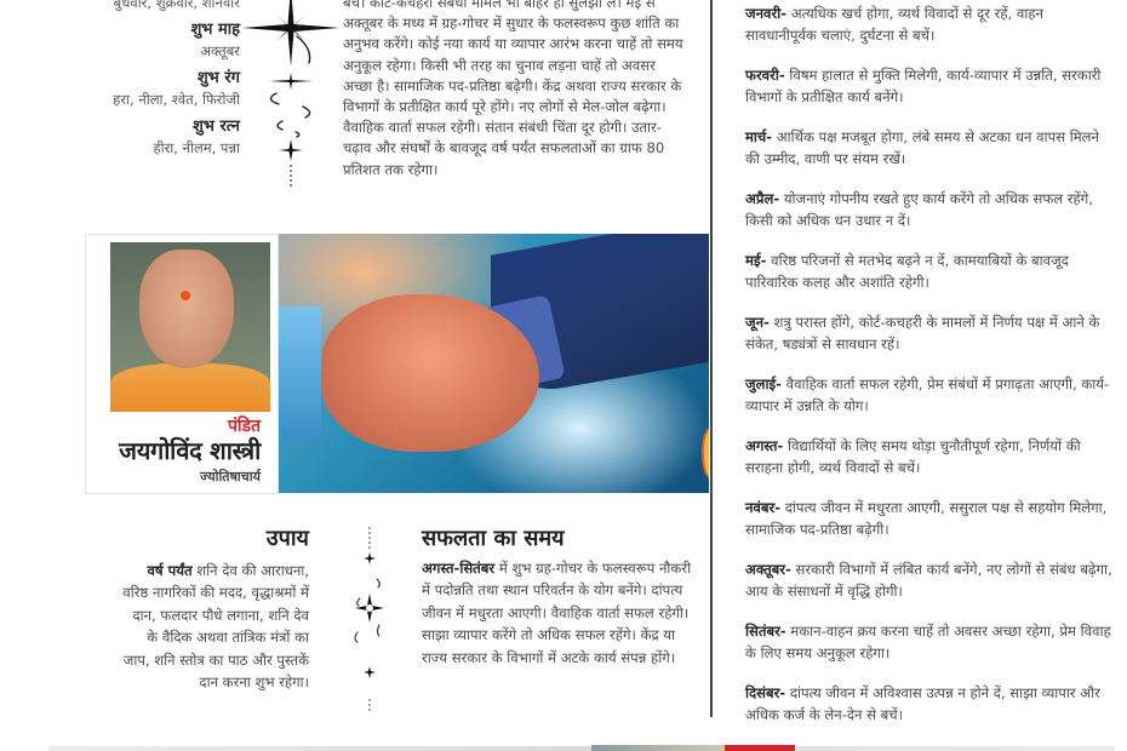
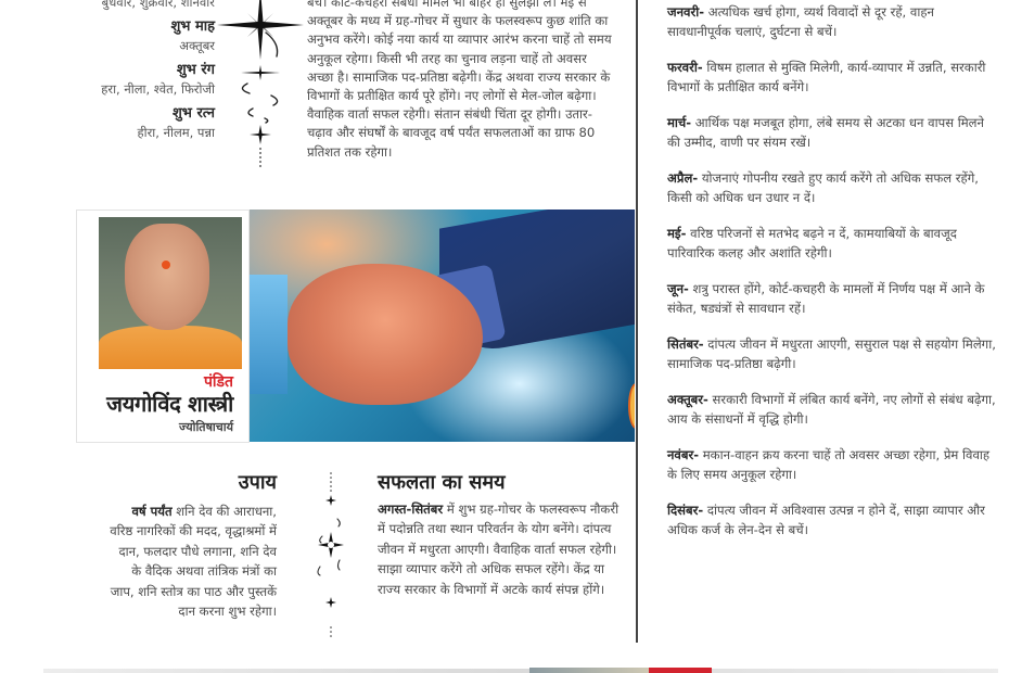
  बुधवार, शुक्रवार, शनिवार
  शुभ माह
  अक्तूबर
  शुभ रंग
  हरा, नीला, श्वेत, फिरोजी
  शुभ रत्न
  हीरा, नीलम, पन्ना
  बचें। कोर्ट-कचहरी संबंधी मामले भी बाहर ही सुलझा लें। मई से अक्तूबर के मध्य में ग्रह-गोचर में सुधार के फलस्वरूप कुछ शांति का अनुभव करेंगे। कोई नया कार्य या व्यापार आरंभ करना चाहें तो समय अनुकूल रहेगा। किसी भी तरह का चुनाव लड़ना चाहें तो अवसर अच्छा है। सामाजिक पद-प्रतिष्ठा बढ़ेगी। केंद्र अथवा राज्य सरकार के विभागों के प्रतीक्षित कार्य पूरे होंगे। नए लोगों से मेल-जोल बढ़ेगा। वैवाहिक वार्ता सफल रहेगी। संतान संबंधी चिंता दूर होगी। उतार-चढ़ाव और संघर्षों के बावजूद वर्ष पर्यंत सफलताओं का ग्राफ 80 प्रतिशत तक रहेगा।
  पंडित
  जयगोविंद शास्त्री
  ज्योतिषाचार्य
  उपाय
  वर्ष पर्यंत शनि देव की आराधना, वरिष्ठ नागरिकों की मदद, वृद्धाश्रमों में दान, फलदार पौधे लगाना, शनि देव के वैदिक अथवा तांत्रिक मंत्रों का जाप, शनि स्तोत्र का पाठ और पुस्तकें दान करना शुभ रहेगा।
  सफलता का समय
  अगस्त-सितंबर में शुभ ग्रह-गोचर के फलस्वरूप नौकरी में पदोन्नति तथा स्थान परिवर्तन के योग बनेंगे। दांपत्य जीवन में मधुरता आएगी। वैवाहिक वार्ता सफल रहेगी। साझा व्यापार करेंगे तो अधिक सफल रहेंगे। केंद्र या राज्य सरकार के विभागों में अटके कार्य संपन्न होंगे।
  जनवरी- अत्यधिक खर्च होगा, व्यर्थ विवादों से दूर रहें, वाहन सावधानीपूर्वक चलाएं, दुर्घटना से बचें।
  फरवरी- विषम हालात से मुक्ति मिलेगी, कार्य-व्यापार में उन्नति, सरकारी विभागों के प्रतीक्षित कार्य बनेंगे।
  मार्च- आर्थिक पक्ष मजबूत होगा, लंबे समय से अटका धन वापस मिलने की उम्मीद, वाणी पर संयम रखें।
  अप्रैल- योजनाएं गोपनीय रखते हुए कार्य करेंगे तो अधिक सफल रहेंगे, किसी को अधिक धन उधार न दें।
  मई- वरिष्ठ परिजनों से मतभेद बढ़ने न दें, कामयाबियों के बावजूद पारिवारिक कलह और अशांति रहेगी।
  जून- शत्रु परास्त होंगे, कोर्ट-कचहरी के मामलों में निर्णय पक्ष में आने के संकेत, षड्यंत्रों से सावधान रहें।
- जुलाई- वैवाहिक वार्ता सफल रहेगी, प्रेम संबंधों में प्रगाढ़ता आएगी, कार्य-व्यापार में उन्नति के योग।
- अगस्त- विद्यार्थियों के लिए समय थोड़ा चुनौतीपूर्ण रहेगा, निर्णयों की सराहना होगी, व्यर्थ विवादों से बचें।
- नवंबर- दांपत्य जीवन में मधुरता आएगी, ससुराल पक्ष से सहयोग मिलेगा, सामाजिक पद-प्रतिष्ठा बढ़ेगी।
+ सितंबर- दांपत्य जीवन में मधुरता आएगी, ससुराल पक्ष से सहयोग मिलेगा, सामाजिक पद-प्रतिष्ठा बढ़ेगी।
  अक्तूबर- सरकारी विभागों में लंबित कार्य बनेंगे, नए लोगों से संबंध बढ़ेगा, आय के संसाधनों में वृद्धि होगी।
- सितंबर- मकान-वाहन क्रय करना चाहें तो अवसर अच्छा रहेगा, प्रेम विवाह के लिए समय अनुकूल रहेगा।
+ नवंबर- मकान-वाहन क्रय करना चाहें तो अवसर अच्छा रहेगा, प्रेम विवाह के लिए समय अनुकूल रहेगा।
  दिसंबर- दांपत्य जीवन में अविश्वास उत्पन्न न होने दें, साझा व्यापार और अधिक कर्ज के लेन-देन से बचें।
